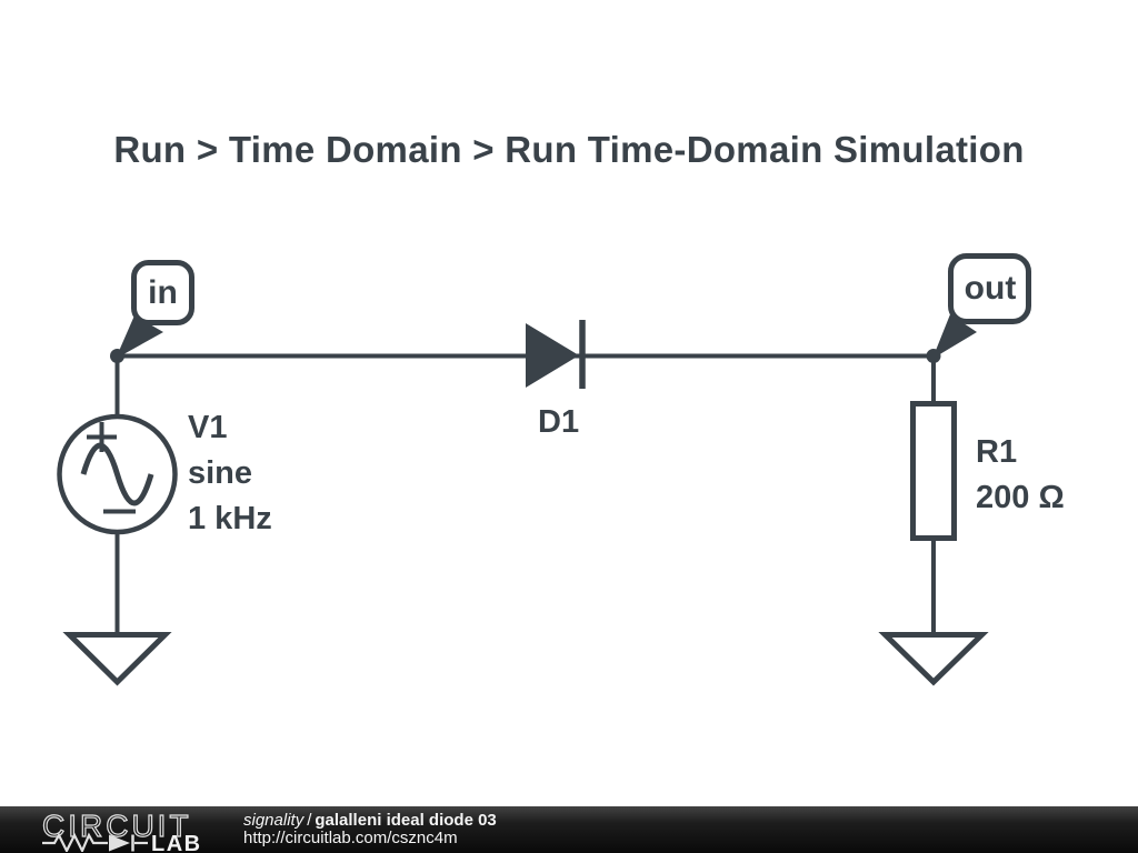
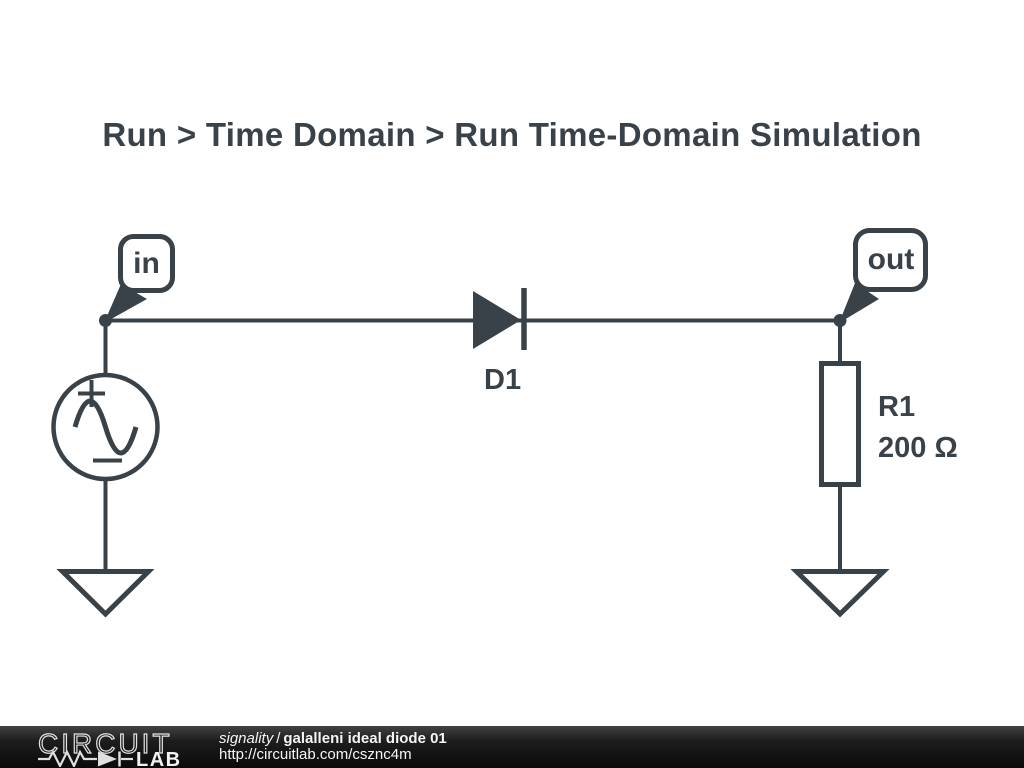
  Run > Time Domain > Run Time-Domain Simulation
  in
  out
- V1
- sine
- 1 kHz
  D1
  R1
  200 Ω
  CIRCUIT
  LAB
- signality / galalleni ideal diode 03
+ signality / galalleni ideal diode 01
  http://circuitlab.com/csznc4m
